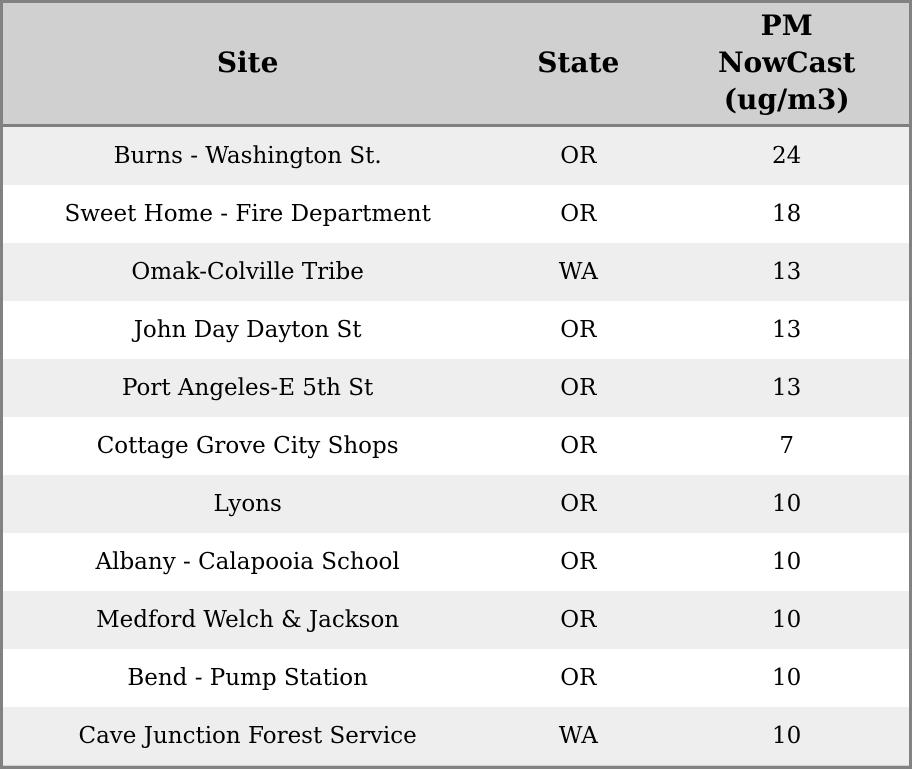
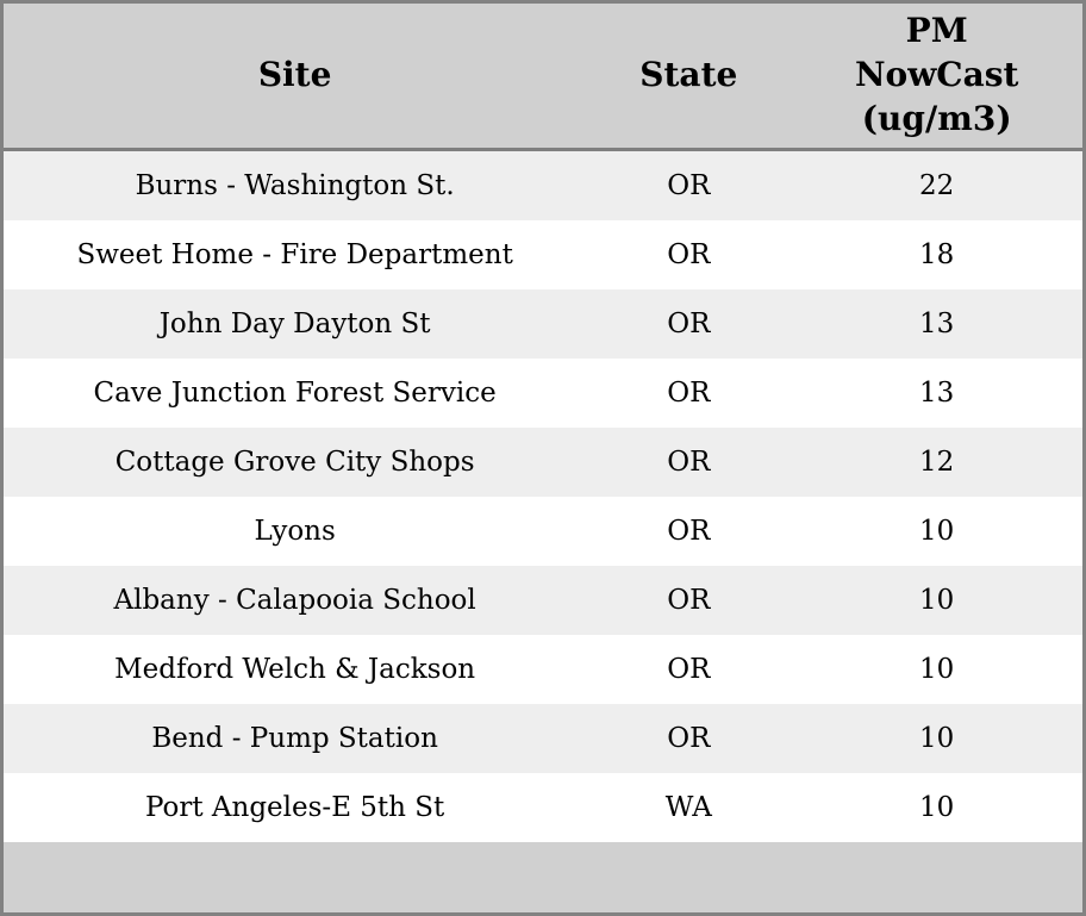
  Site	State	PM NowCast (ug/m3)
- Burns - Washington St.	OR	24
+ Burns - Washington St.	OR	22
  Sweet Home - Fire Department	OR	18
- Omak-Colville Tribe	WA	13
  John Day Dayton St	OR	13
- Port Angeles-E 5th St	OR	13
+ Cave Junction Forest Service	OR	13
- Cottage Grove City Shops	OR	7
+ Cottage Grove City Shops	OR	12
  Lyons	OR	10
  Albany - Calapooia School	OR	10
  Medford Welch & Jackson	OR	10
  Bend - Pump Station	OR	10
- Cave Junction Forest Service	WA	10
+ Port Angeles-E 5th St	WA	10
